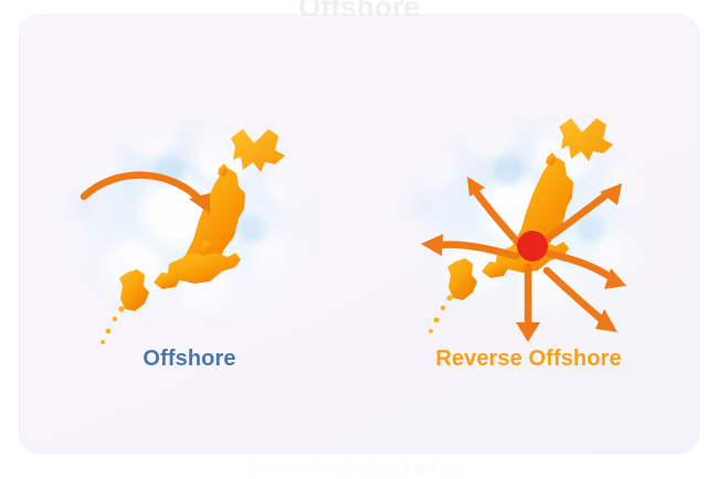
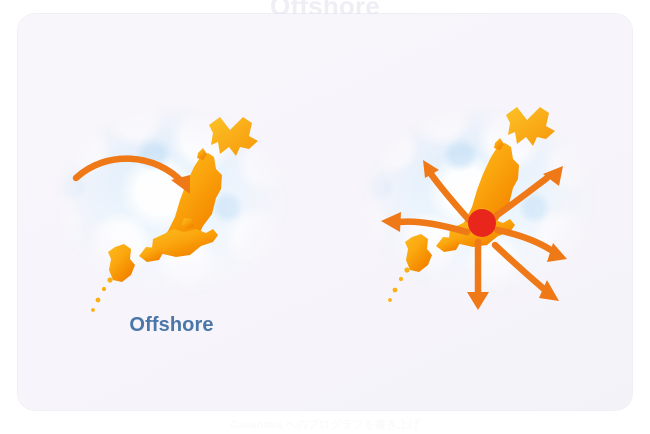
  Offshore
  Offshore
- Reverse Offshore
